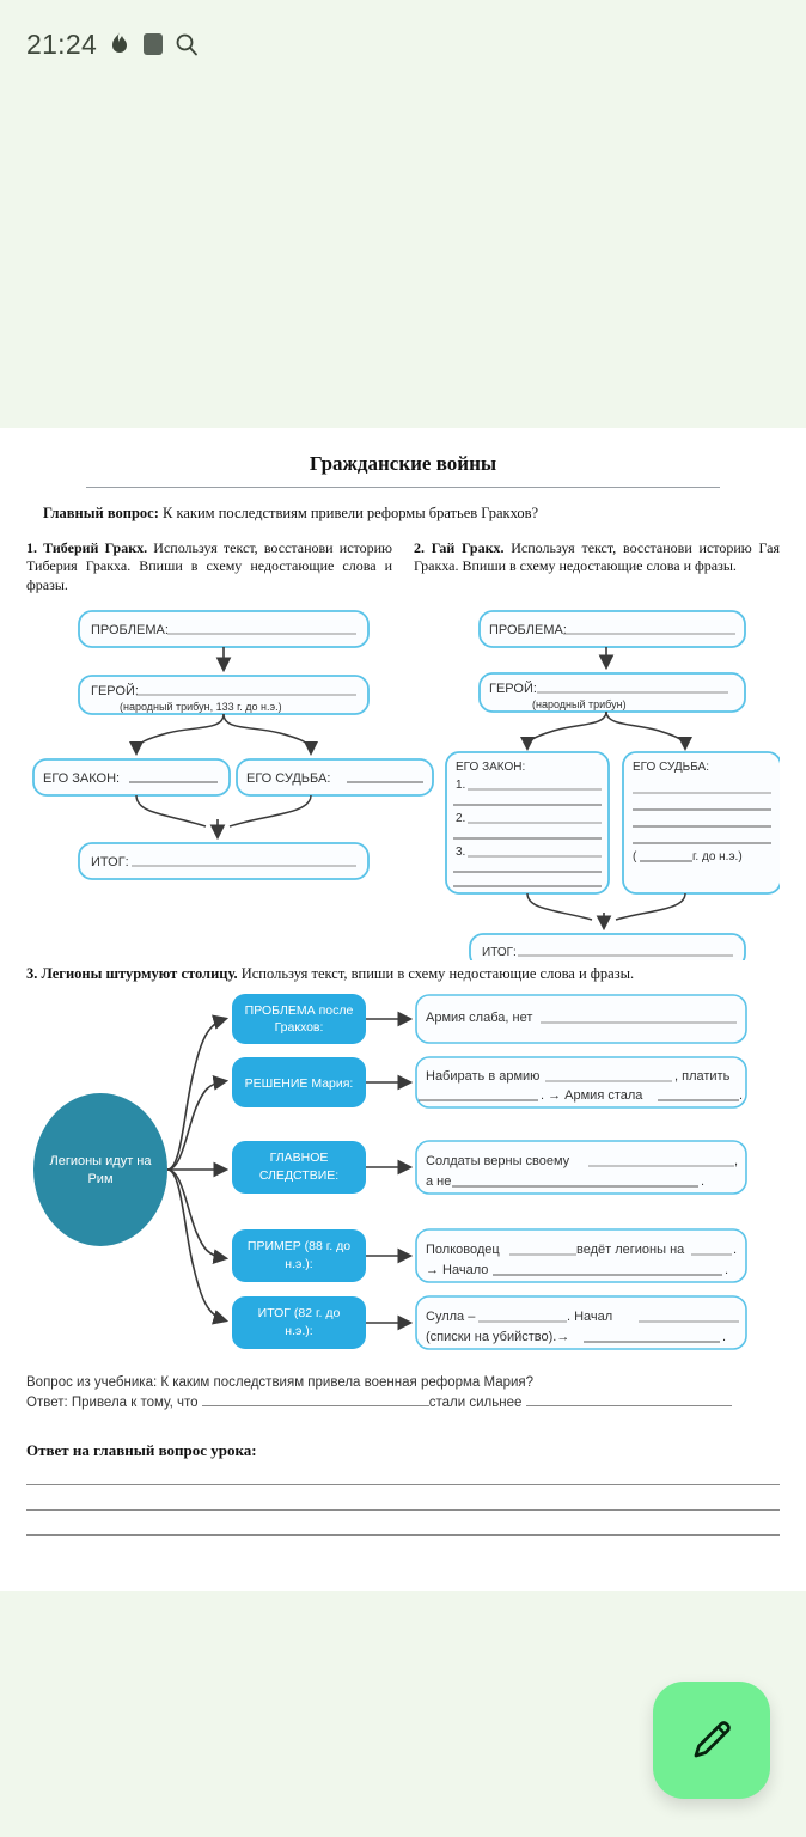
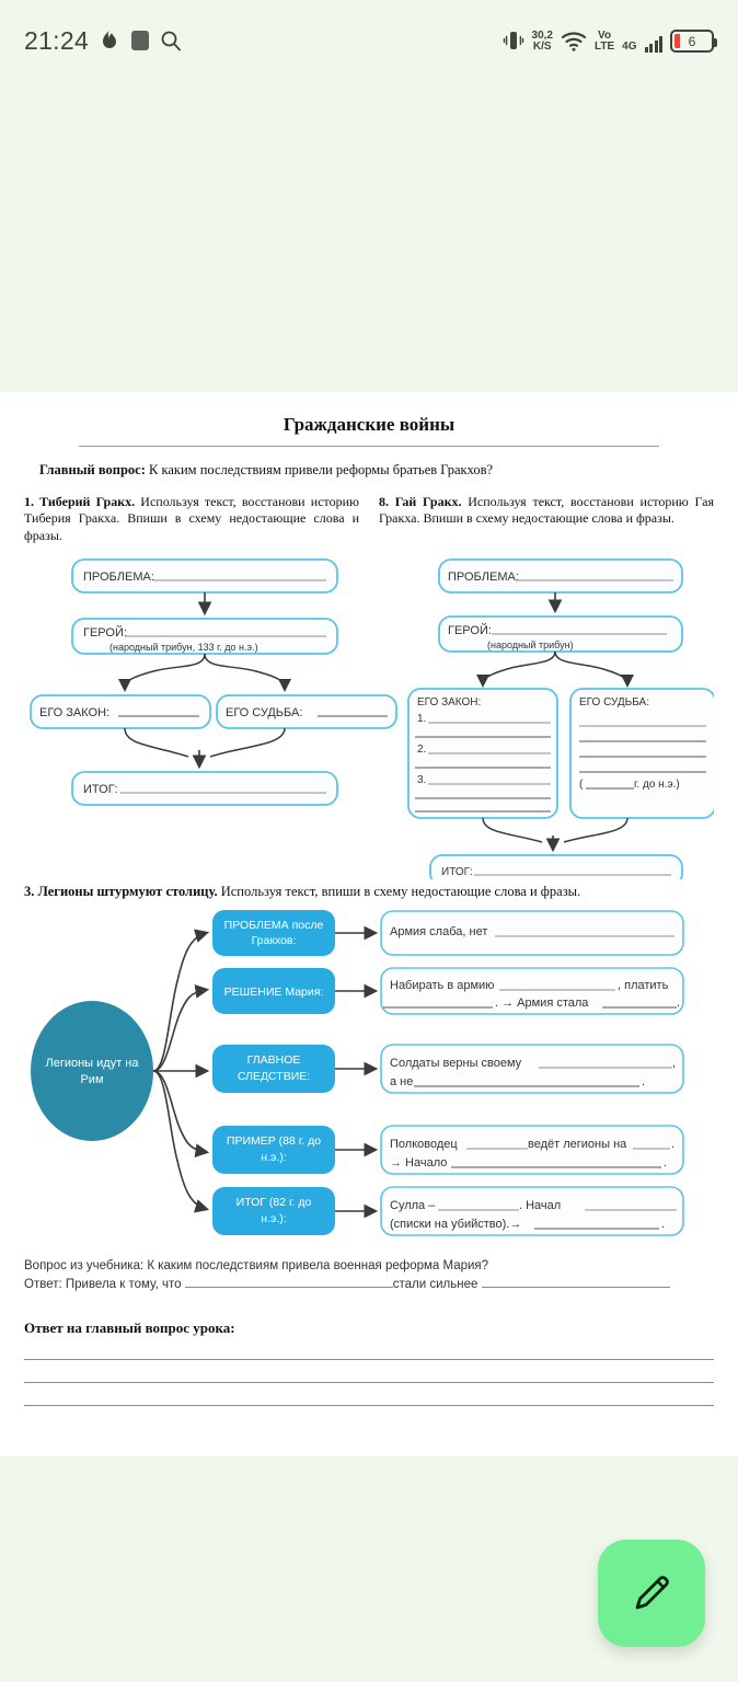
  21:24
+ 30,2
+ K/S
+ Vo
+ LTE
+ 4G
+ 6
  Гражданские войны
  Главный вопрос: К каким последствиям привели реформы братьев Гракхов?
  1. Тиберий Гракх. Используя текст, восстанови историю Тиберия Гракха. Впиши в схему недостающие слова и фразы.
- 2. Гай Гракх. Используя текст, восстанови историю Гая Гракха. Впиши в схему недостающие слова и фразы.
+ 8. Гай Гракх. Используя текст, восстанови историю Гая Гракха. Впиши в схему недостающие слова и фразы.
  ПРОБЛЕМА:
  ГЕРОЙ:
  (народный трибун, 133 г. до н.э.)
  ЕГО ЗАКОН:
  ЕГО СУДЬБА:
  ИТОГ:
  ПРОБЛЕМА:
  ГЕРОЙ:
  (народный трибун)
  ЕГО ЗАКОН:
  1.
  2.
  3.
  ЕГО СУДЬБА:
  (
  г. до н.э.)
  ИТОГ:
  3. Легионы штурмуют столицу. Используя текст, впиши в схему недостающие слова и фразы.
  Легионы идут на
  Рим
  ПРОБЛЕМА после
  Гракхов:
  Армия слаба, нет
  РЕШЕНИЕ Мария:
  Набирать в армию
  , платить
  . → Армия стала
  .
  ГЛАВНОЕ
  СЛЕДСТВИЕ:
  Солдаты верны своему
  ,
  а не
  .
  ПРИМЕР (88 г. до
  н.э.):
  Полководец
  ведёт легионы на
  .
  → Начало
  .
  ИТОГ (82 г. до
  н.э.):
  Сулла –
  . Начал
  (списки на убийство).→
  .
  Вопрос из учебника: К каким последствиям привела военная реформа Мария?
  Ответ: Привела к тому, что стали сильнее
  Ответ на главный вопрос урока:
